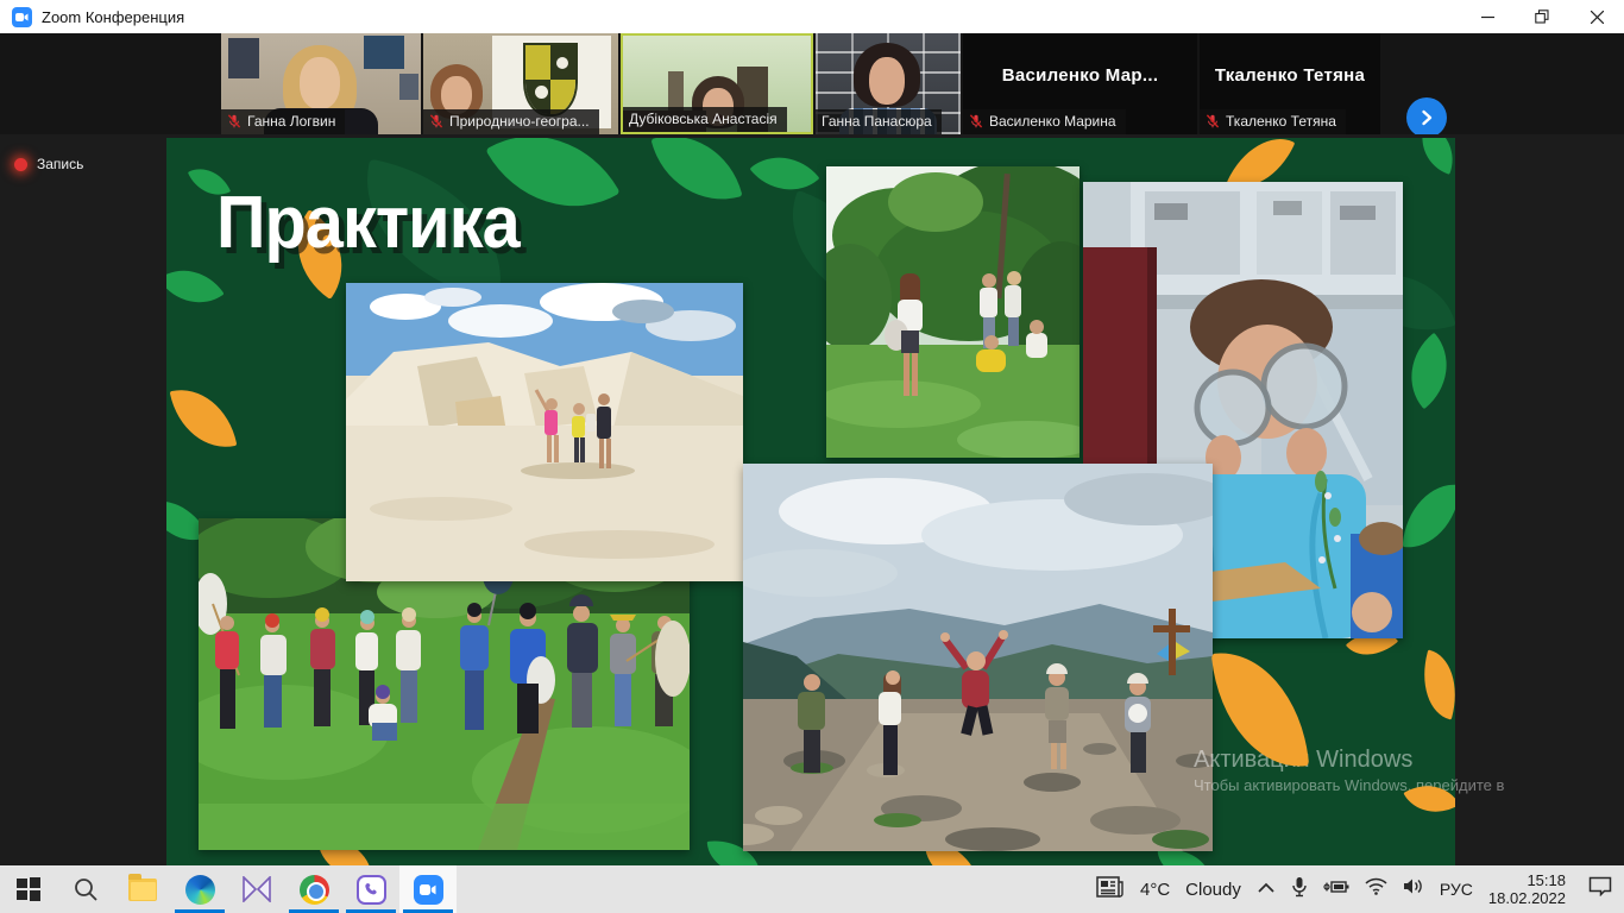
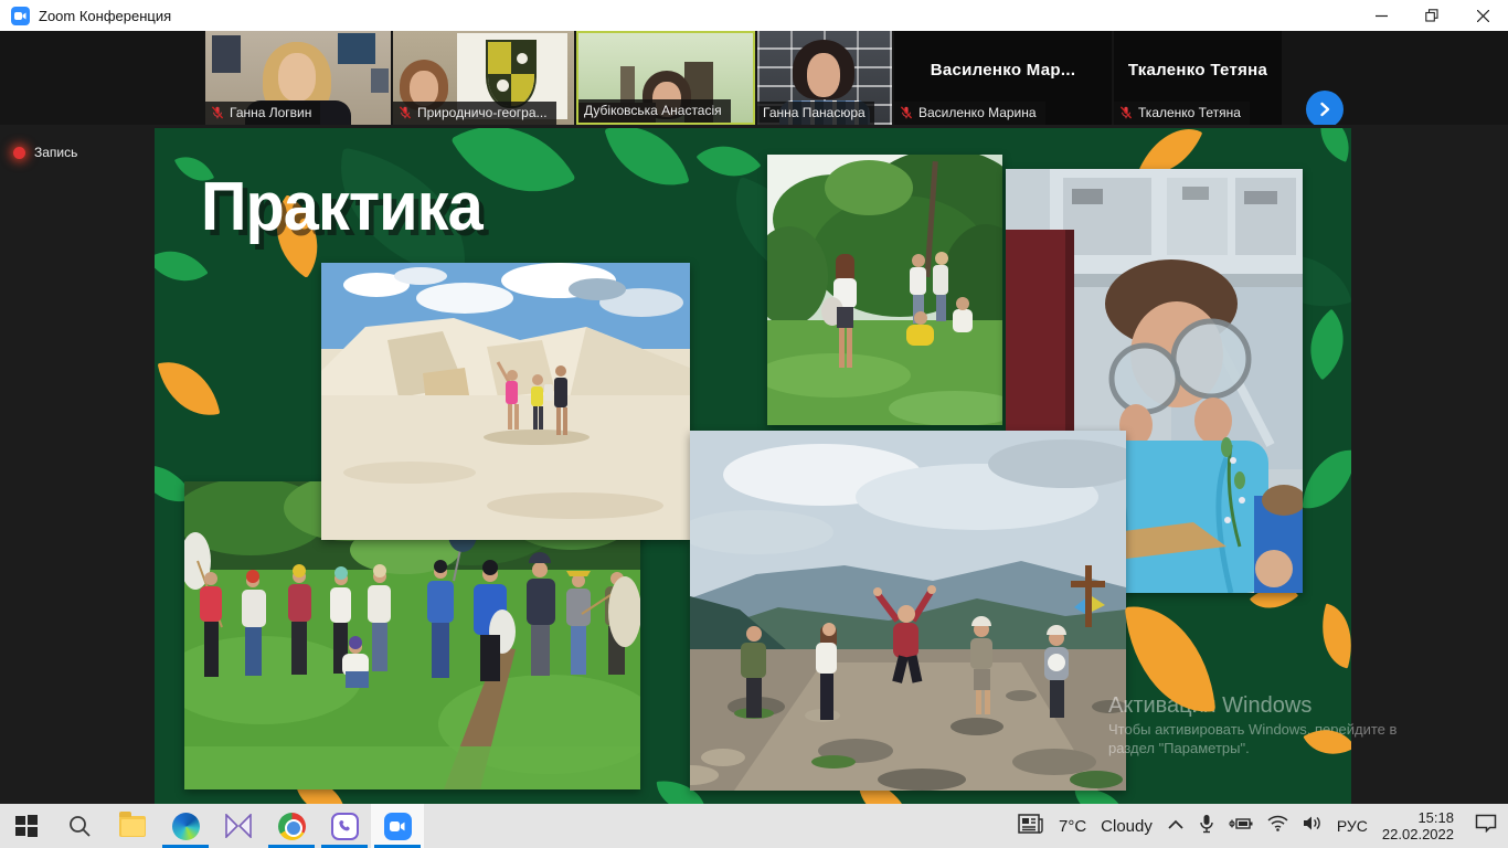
  Zoom Конференция
  Ганна Логвин
  Природничо-геогра...
  Дубіковська Анастасія
  Ганна Панасюра
  Василенко Мар...
  Василенко Марина
  Ткаленко Тетяна
  Ткаленко Тетяна
  Запись
  Практика
  Актива Windows
  Чтобы активировать Windows,рейдите в
+ раздел "Параметры".
- 4°C
+ 7°C
  Cloudy
  РУС
  15:18
- 18.02.2022
+ 22.02.2022
